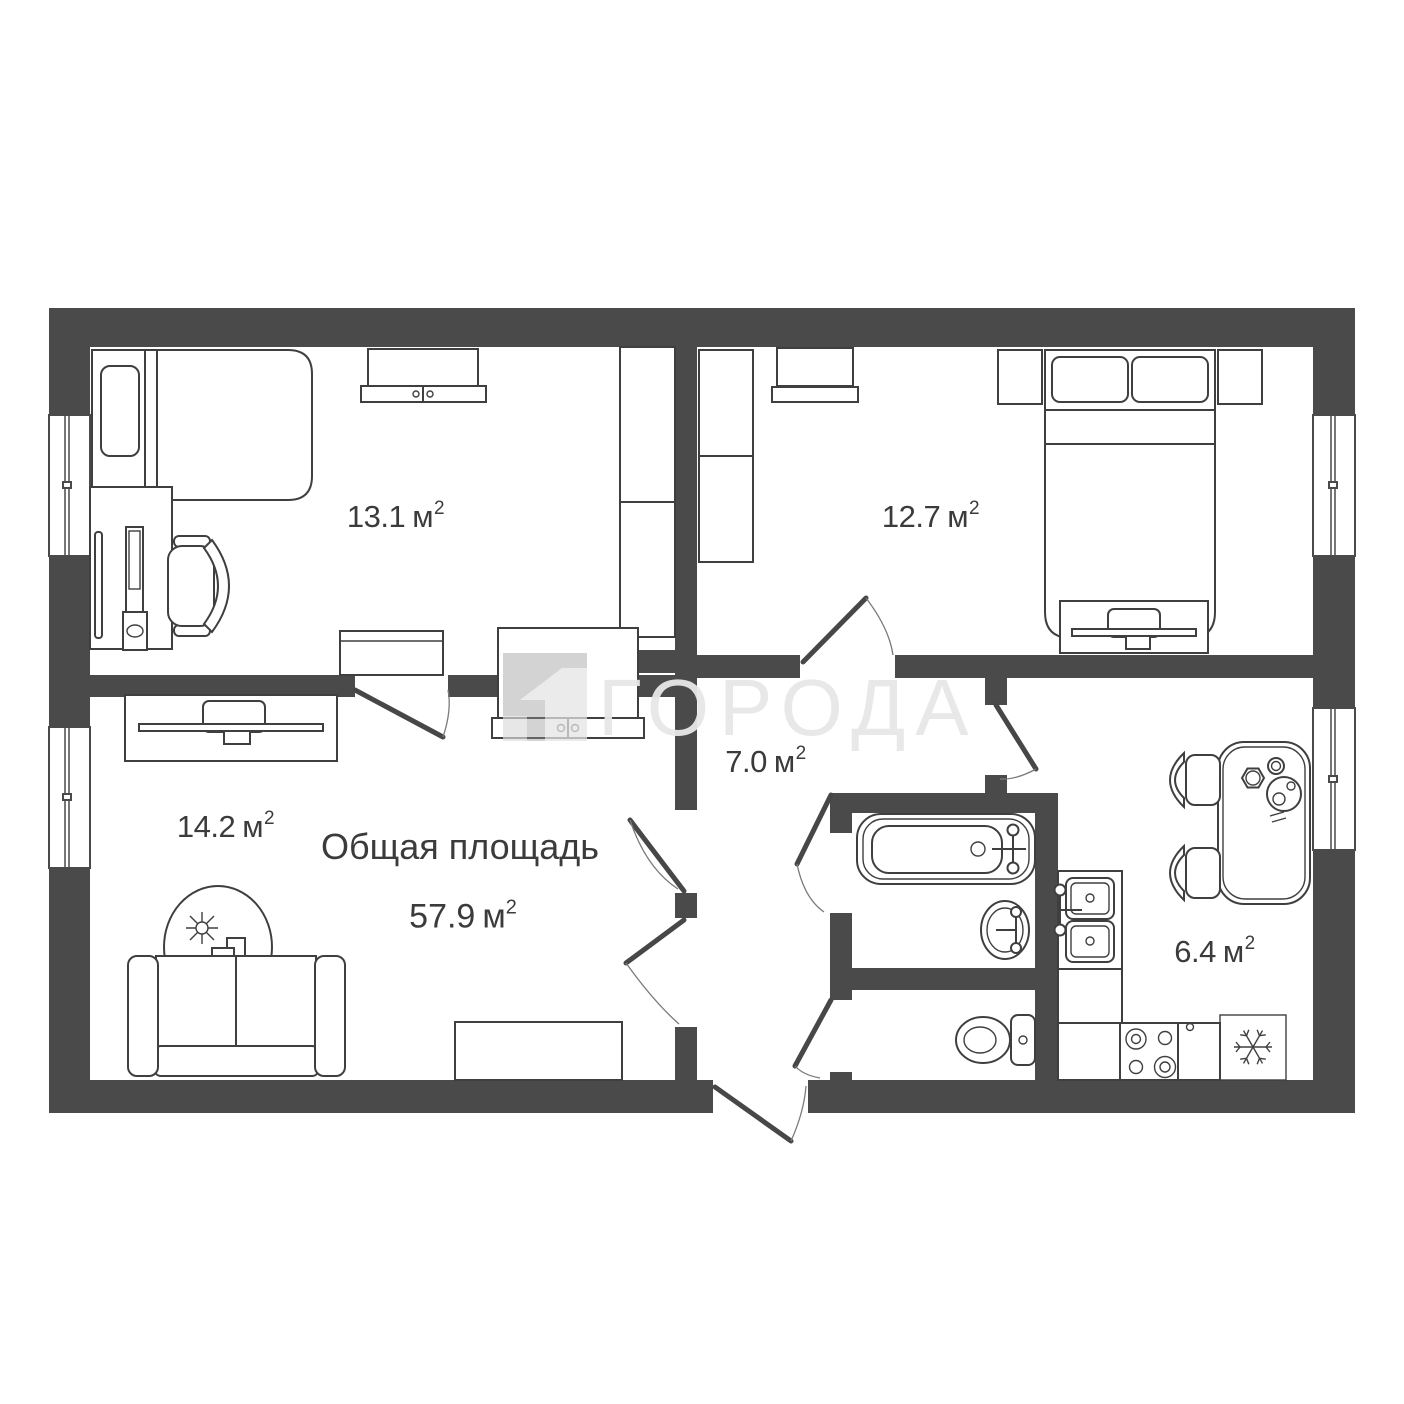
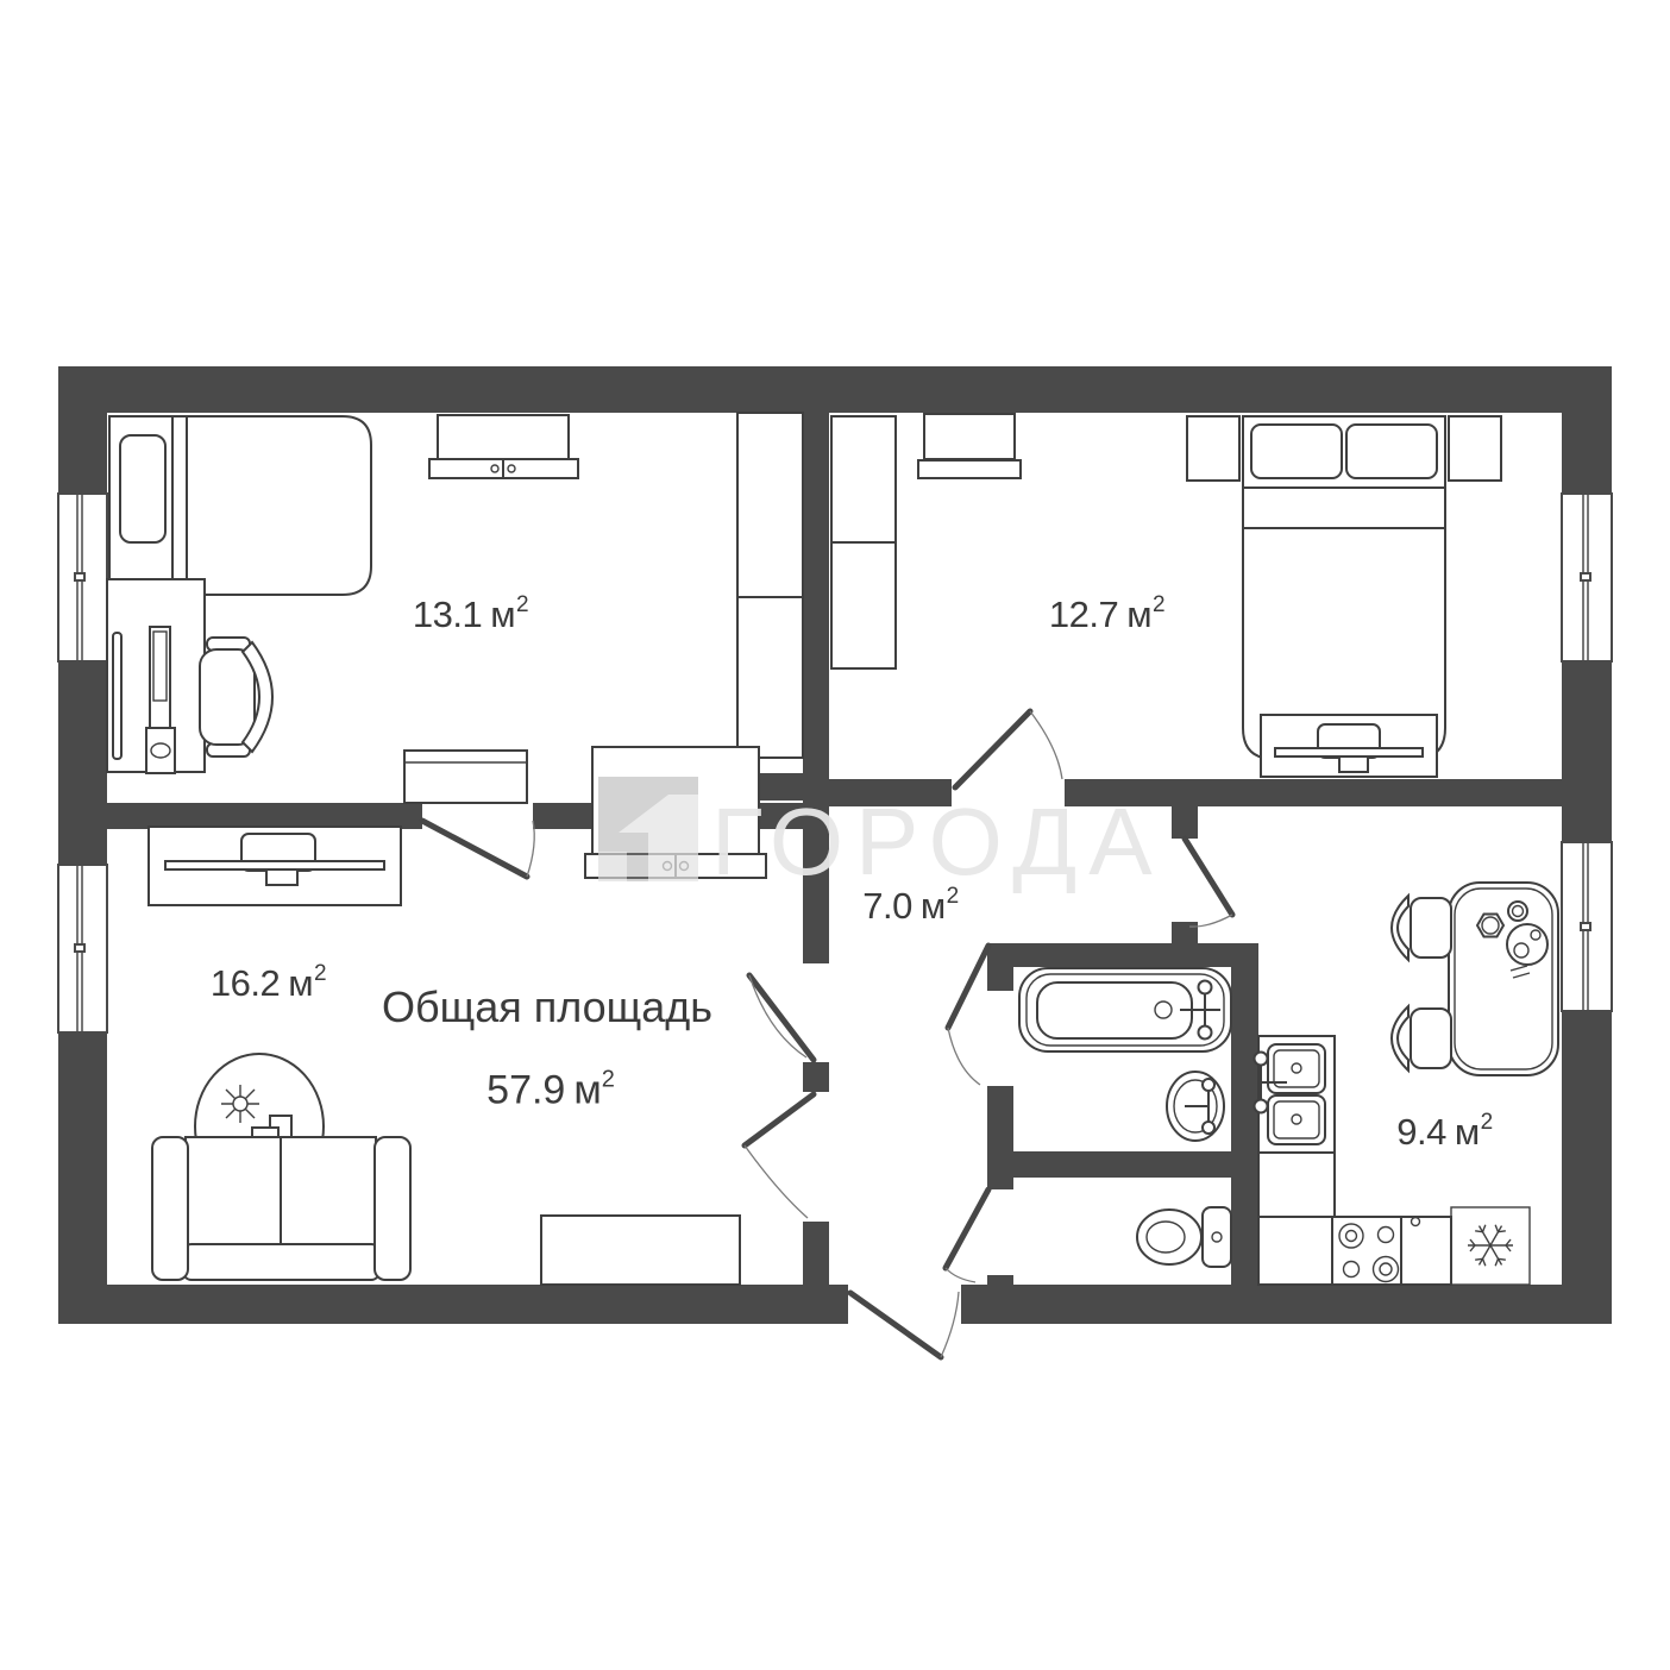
  ГОРОДА
  13.1 м2
  12.7 м2
- 14.2 м2
+ 16.2 м2
  7.0 м2
- 6.4 м2
+ 9.4 м2
  Общая площадь
  57.9 м2
